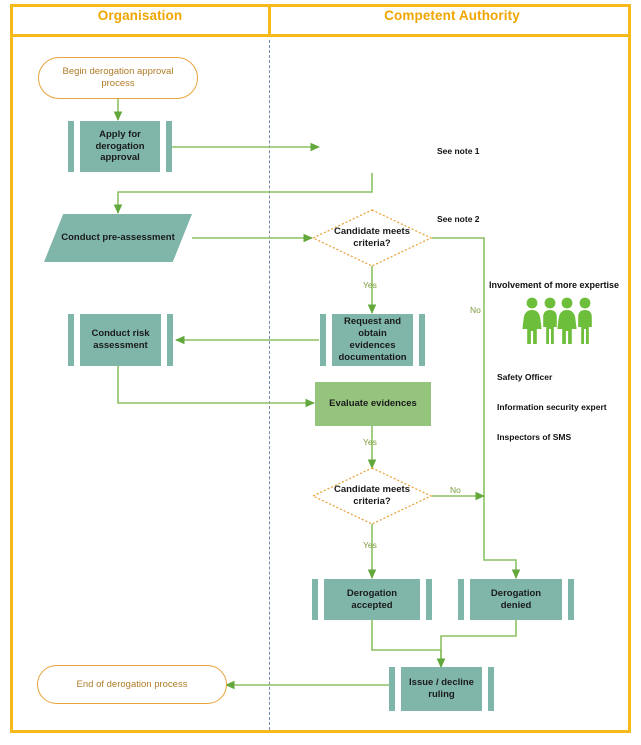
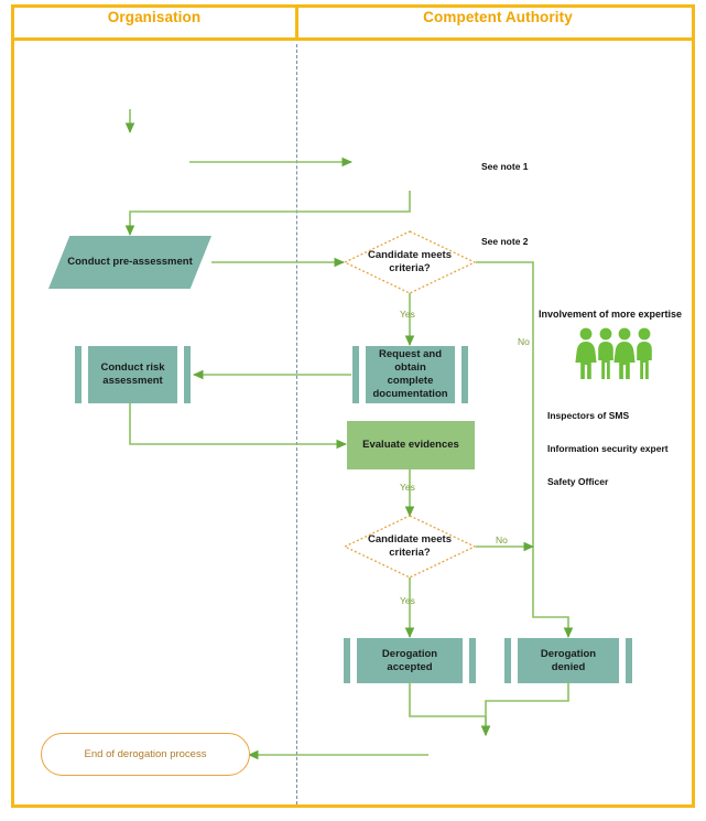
  Organisation
  Competent Authority
- Begin derogation approval process
- Apply for derogation approval
  See note 1
  Conduct pre-assessment
  Candidate meets criteria?
  See note 2
  Yes
  No
- Request and obtain evidences documentation
+ Request and obtain complete documentation
  Conduct risk assessment
  Evaluate evidences
  Yes
  Candidate meets criteria?
  Yes
  No
  Derogation accepted
  Derogation denied
- Issue / decline ruling
  End of derogation process
  Involvement of more expertise
- Safety Officer
+ Inspectors of SMS
  Information security expert
- Inspectors of SMS
+ Safety Officer
